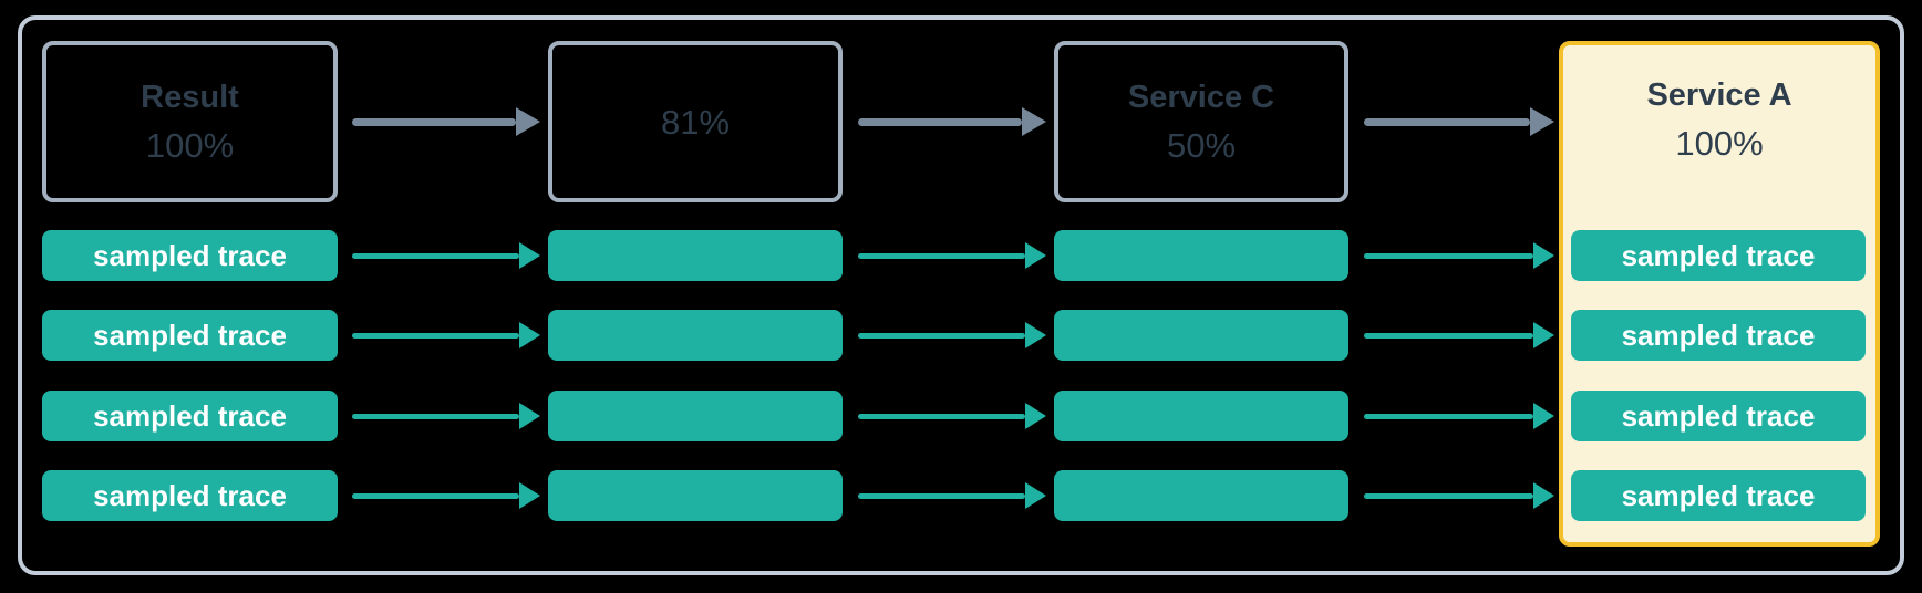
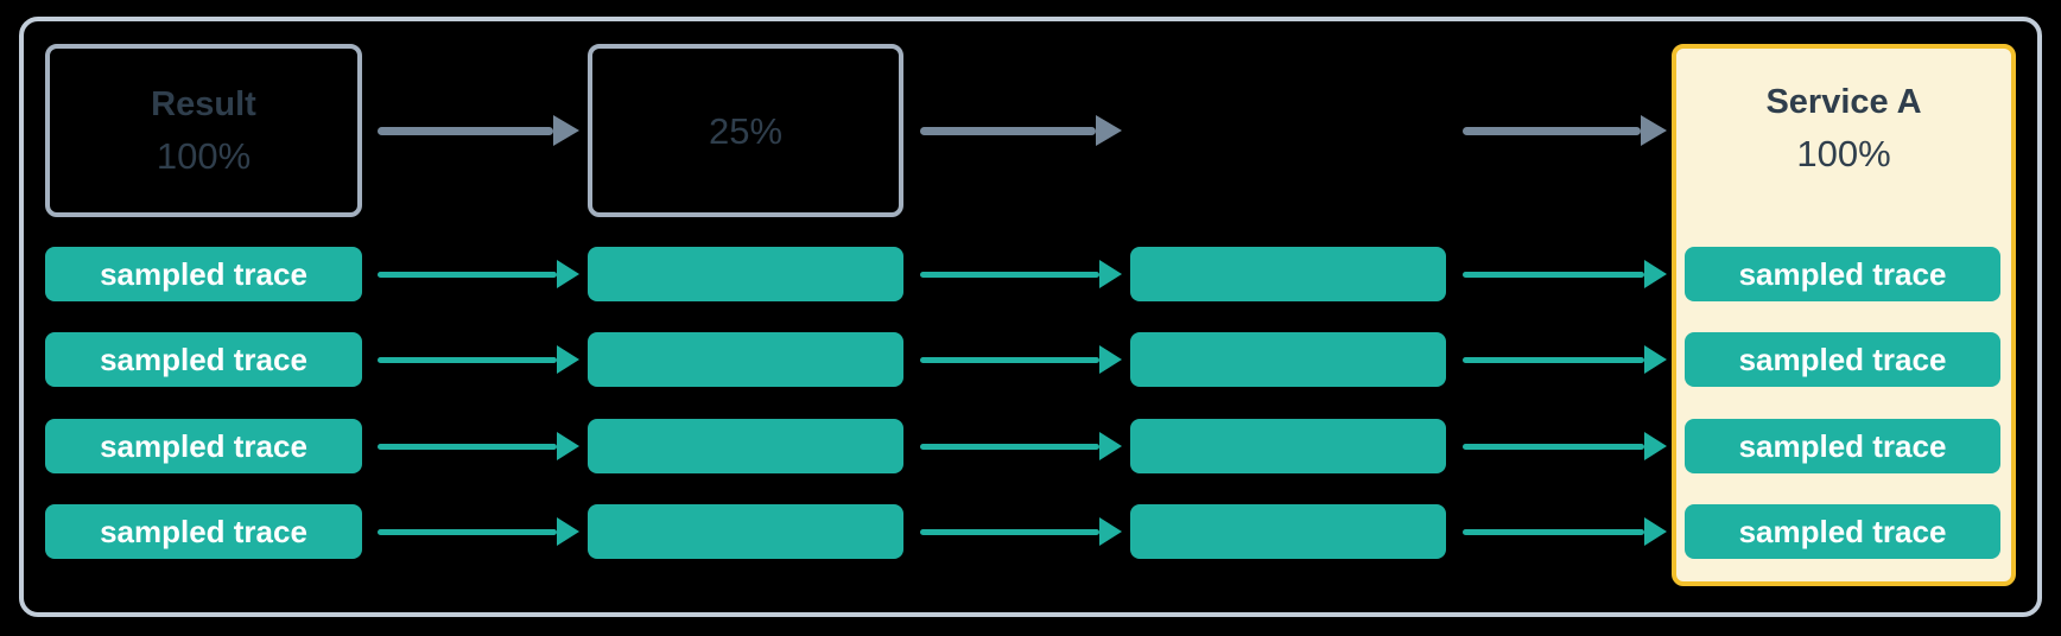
  Result
  100%
- 81%
+ 25%
- Service C
- 50%
  Service A
  100%
  sampled trace
  sampled trace
  sampled trace
  sampled trace
  sampled trace
  sampled trace
  sampled trace
  sampled trace
